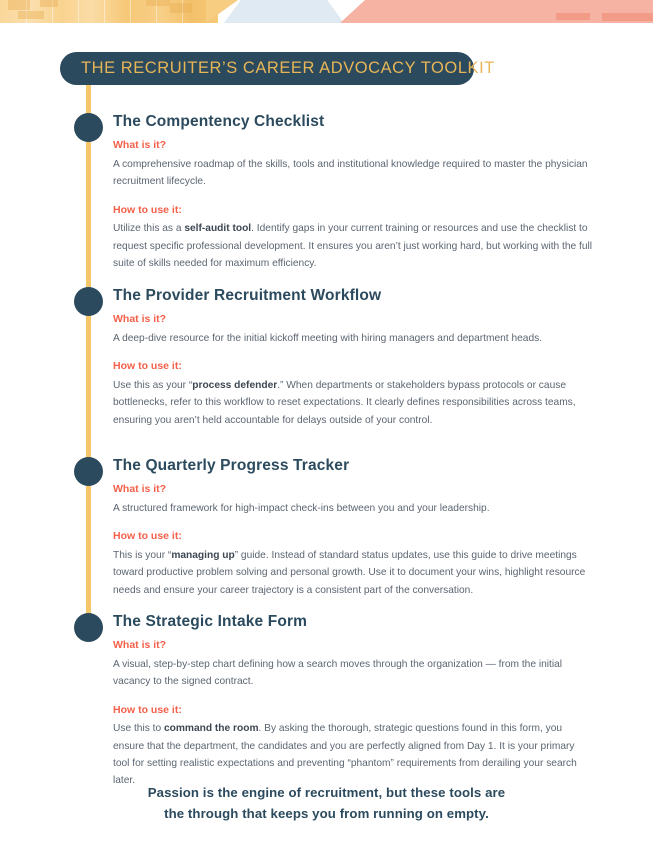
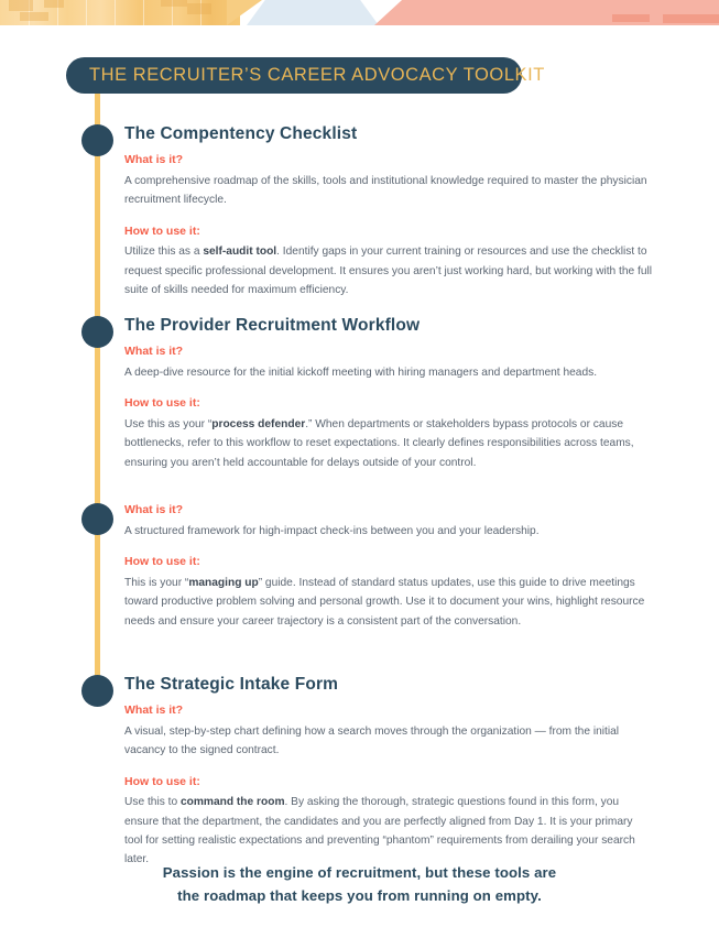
  THE RECRUITER’S CAREER ADVOCACY TOOLKIT
  The Compentency Checklist
  What is it?
  A comprehensive roadmap of the skills, tools and institutional knowledge required to master the physician recruitment lifecycle.
  How to use it:
  Utilize this as a self-audit tool. Identify gaps in your current training or resources and use the checklist to request specific professional development. It ensures you aren’t just working hard, but working with the full suite of skills needed for maximum efficiency.
  The Provider Recruitment Workflow
  What is it?
  A deep-dive resource for the initial kickoff meeting with hiring managers and department heads.
  How to use it:
  Use this as your “process defender.” When departments or stakeholders bypass protocols or cause bottlenecks, refer to this workflow to reset expectations. It clearly defines responsibilities across teams, ensuring you aren’t held accountable for delays outside of your control.
- The Quarterly Progress Tracker
  What is it?
  A structured framework for high-impact check-ins between you and your leadership.
  How to use it:
  This is your “managing up” guide. Instead of standard status updates, use this guide to drive meetings toward productive problem solving and personal growth. Use it to document your wins, highlight resource needs and ensure your career trajectory is a consistent part of the conversation.
  The Strategic Intake Form
  What is it?
  A visual, step-by-step chart defining how a search moves through the organization — from the initial vacancy to the signed contract.
  How to use it:
  Use this to command the room. By asking the thorough, strategic questions found in this form, you ensure that the department, the candidates and you are perfectly aligned from Day 1. It is your primary tool for setting realistic expectations and preventing “phantom” requirements from derailing your search later.
  Passion is the engine of recruitment, but these tools are
- the through that keeps you from running on empty.
+ the roadmap that keeps you from running on empty.
